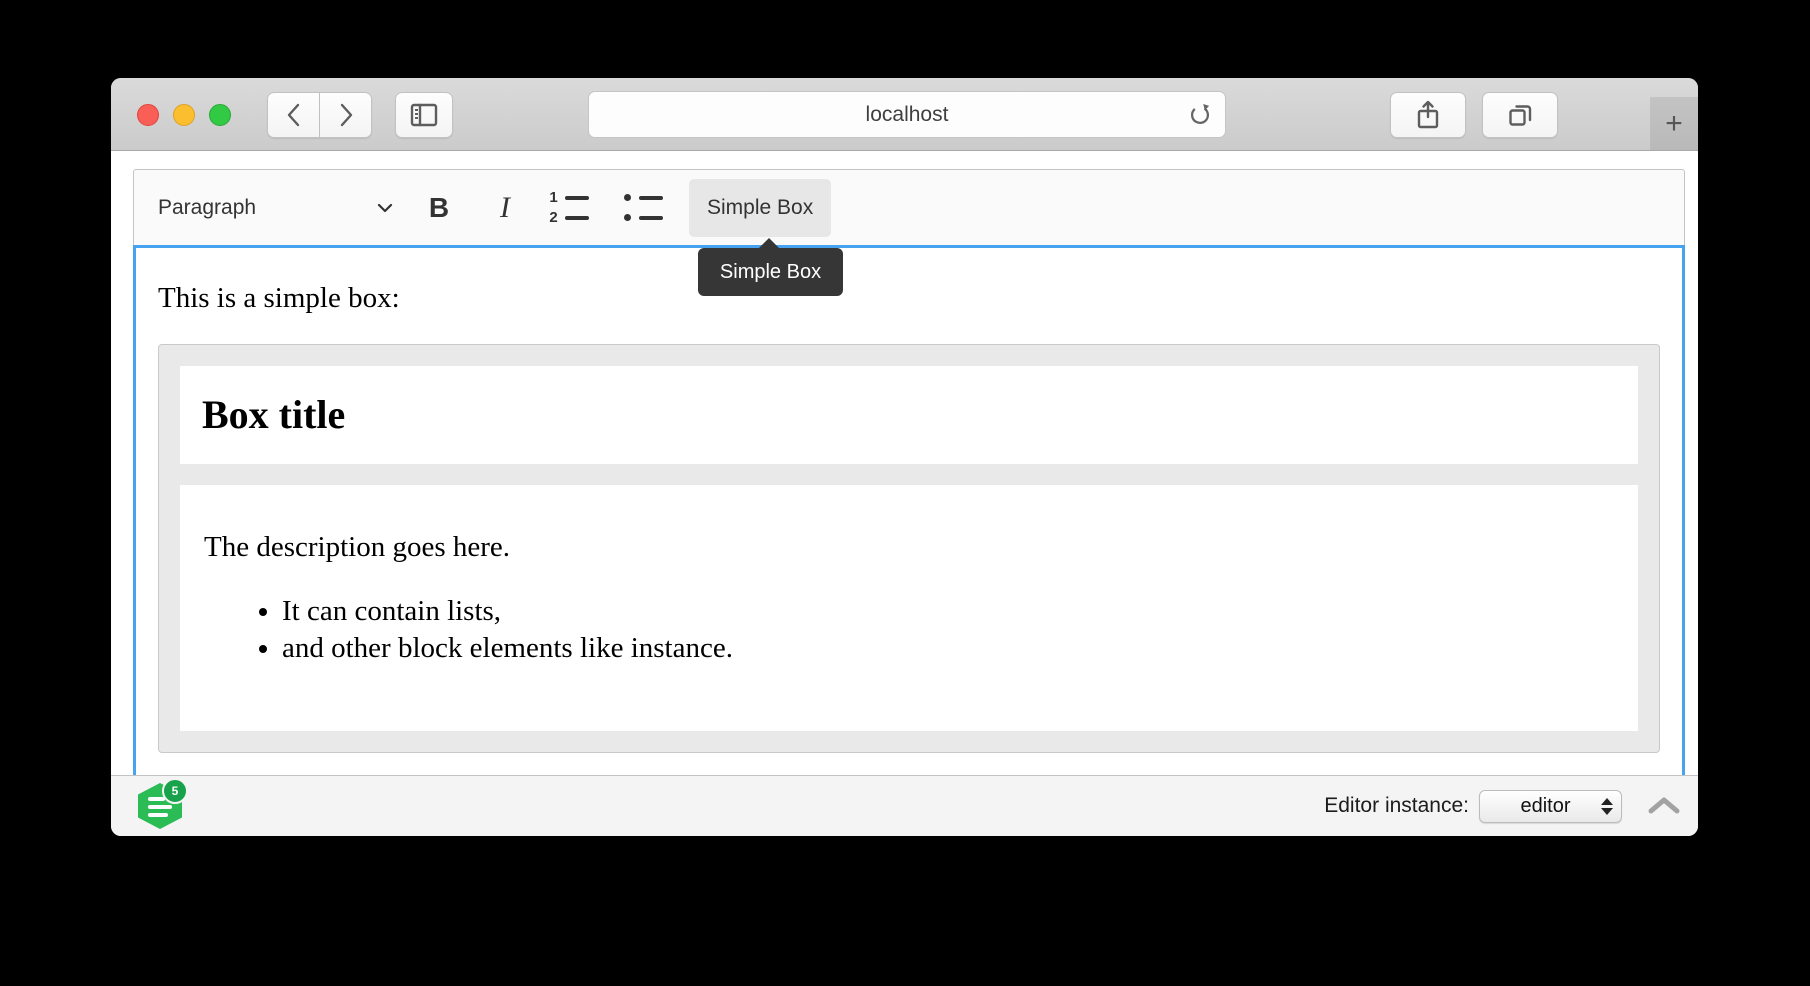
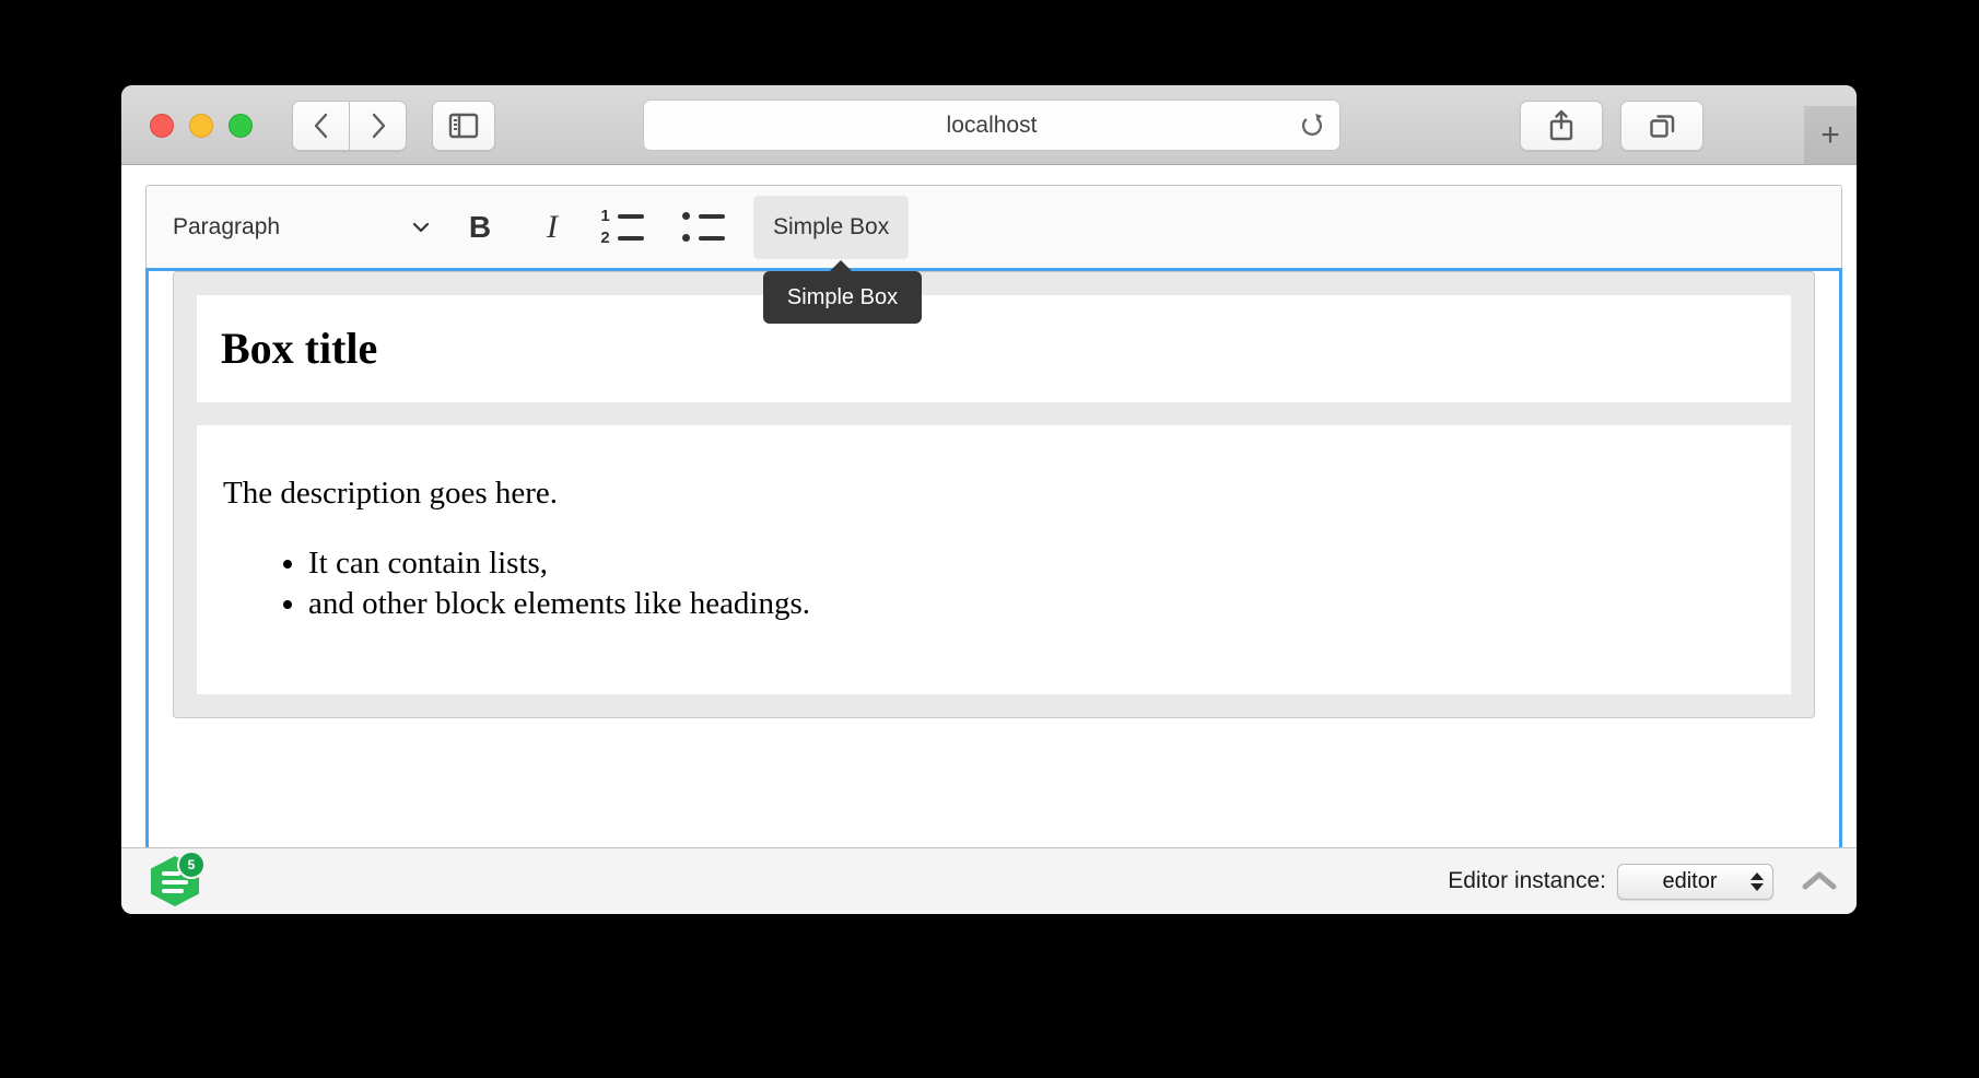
  localhost
  +
  Paragraph
  B
  I
  1
  2
  Simple Box
  Simple Box
- This is a simple box:
  Box title
  The description goes here.
  It can contain lists,
- and other block elements like instance.
+ and other block elements like headings.
  5
  Editor instance:
  editor
